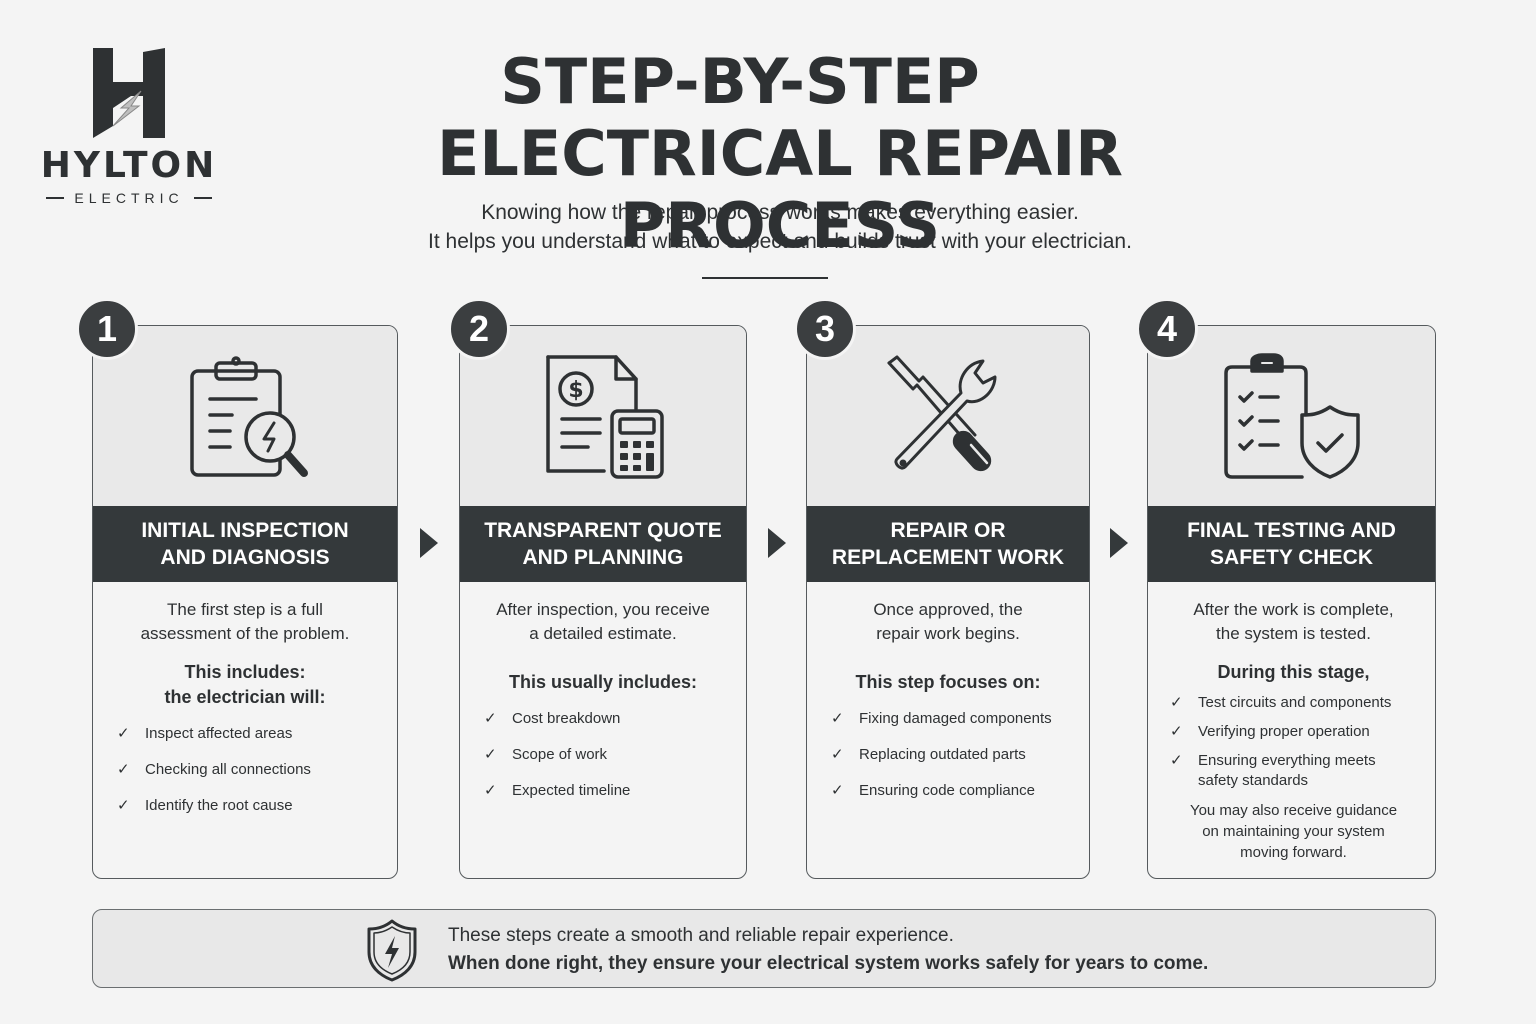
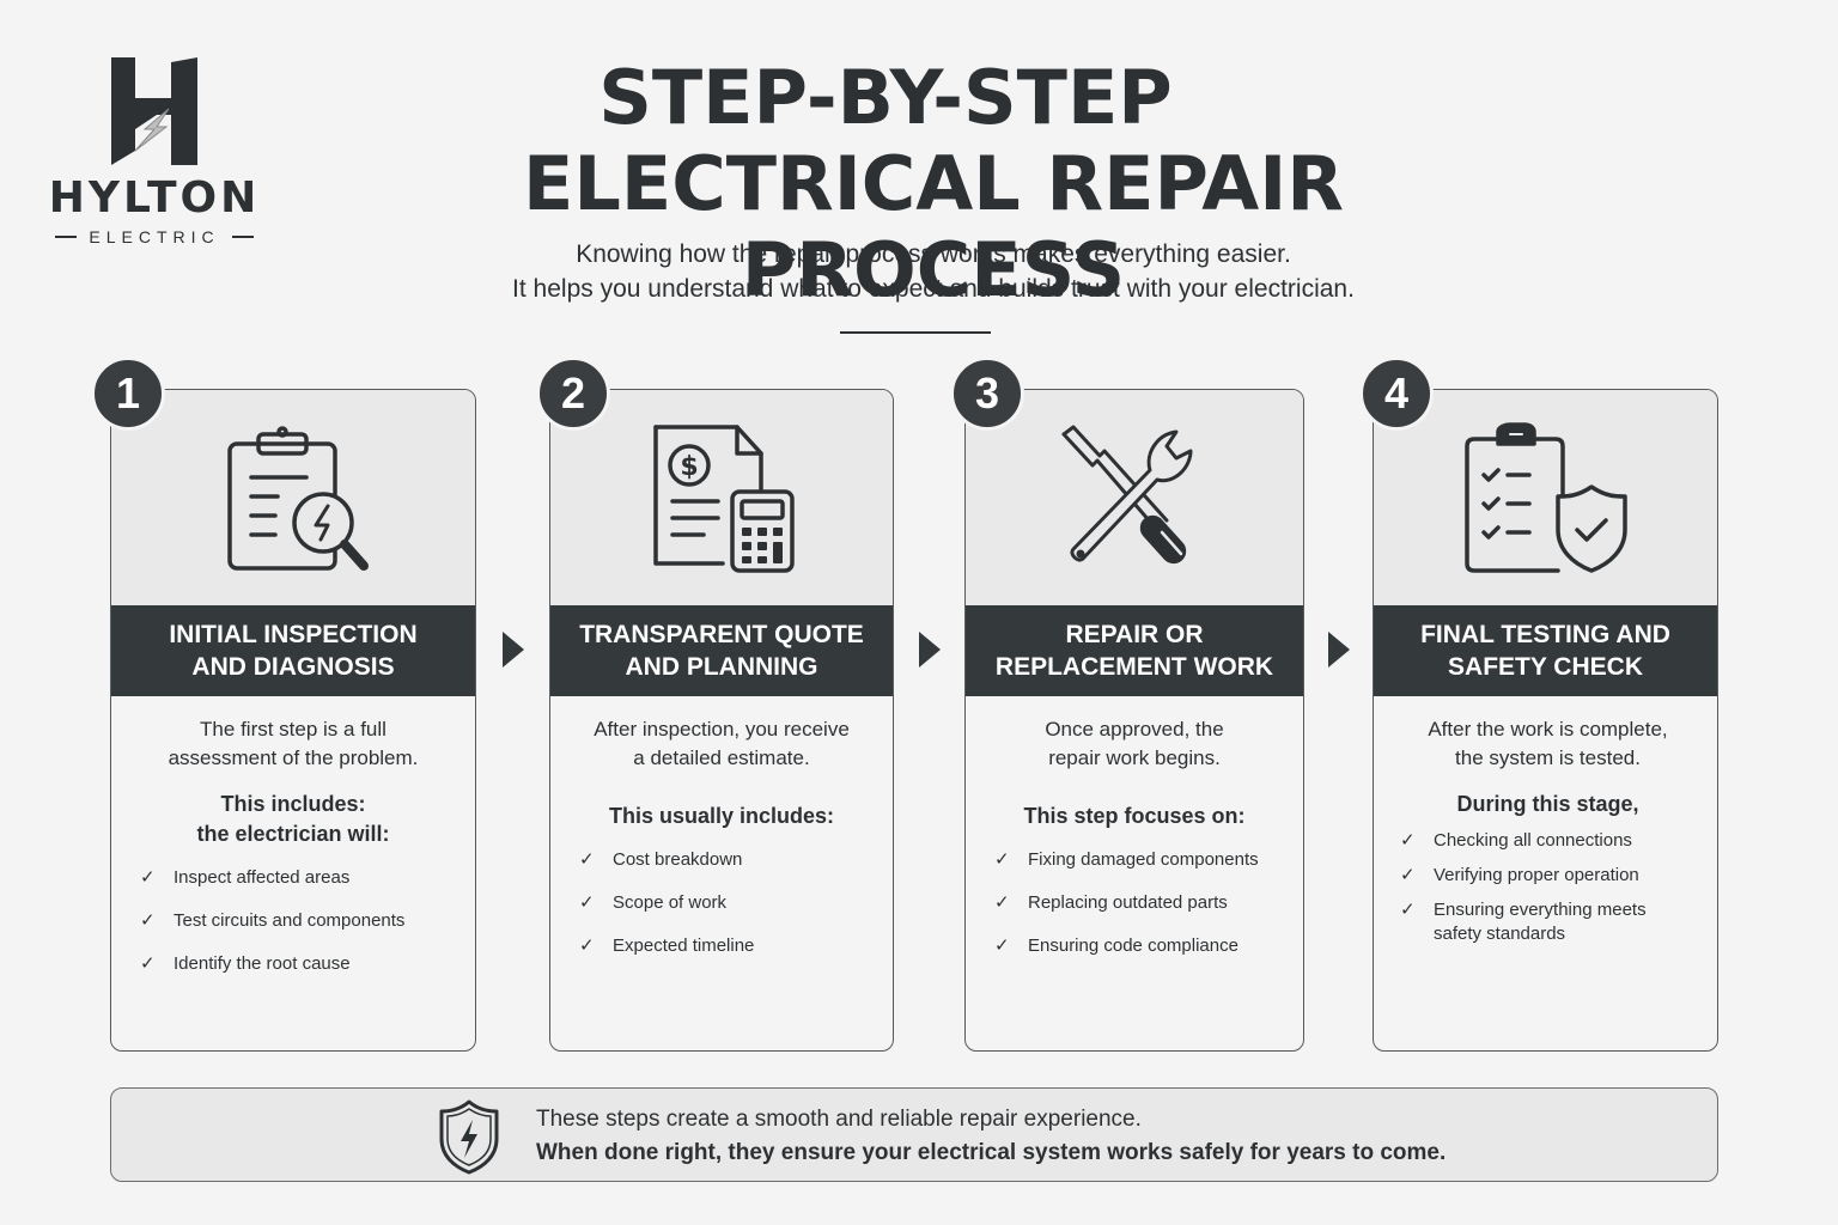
  HYLTON
  ELECTRIC
  STEP-BY-STEP
  ELECTRICAL REPAIR PROCESS
  Knowing how the repair process works makes everything easier.
  It helps you understand what to expect and builds trust with your electrician.
  1
  INITIAL INSPECTION
  AND DIAGNOSIS
  The first step is a full
  assessment of the problem.
  This includes:
  the electrician will:
  ✓
  Inspect affected areas
  ✓
- Checking all connections
+ Test circuits and components
  ✓
  Identify the root cause
  2
  $
  TRANSPARENT QUOTE
  AND PLANNING
  After inspection, you receive
  a detailed estimate.
  This usually includes:
  ✓
  Cost breakdown
  ✓
  Scope of work
  ✓
  Expected timeline
  3
  REPAIR OR
  REPLACEMENT WORK
  Once approved, the
  repair work begins.
  This step focuses on:
  ✓
  Fixing damaged components
  ✓
  Replacing outdated parts
  ✓
  Ensuring code compliance
  4
  FINAL TESTING AND
  SAFETY CHECK
  After the work is complete,
  the system is tested.
  During this stage,
  ✓
- Test circuits and components
+ Checking all connections
  ✓
  Verifying proper operation
  ✓
  Ensuring everything meets safety standards
- You may also receive guidance on maintaining your system moving forward.
  These steps create a smooth and reliable repair experience.
  When done right, they ensure your electrical system works safely for years to come.
